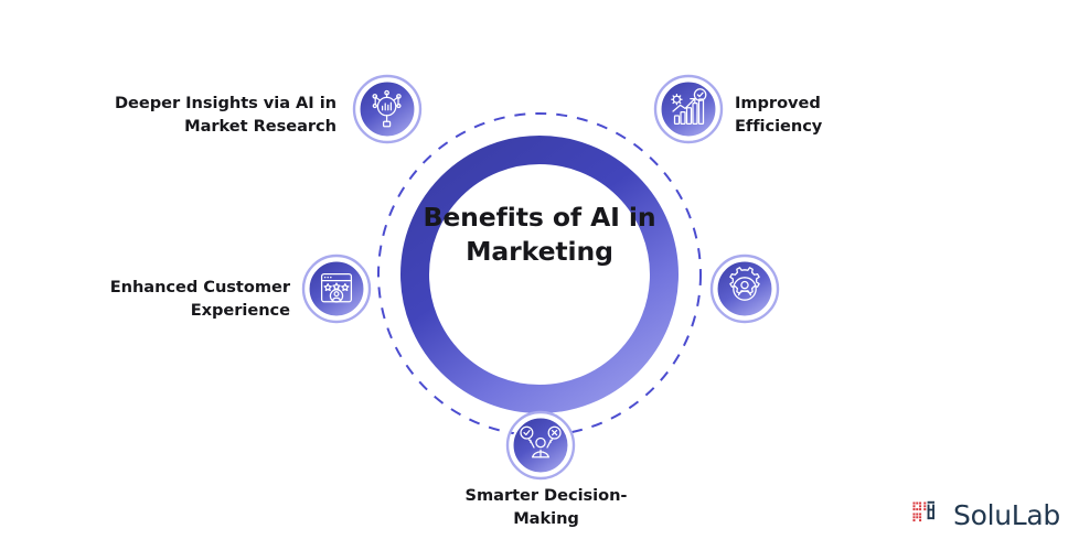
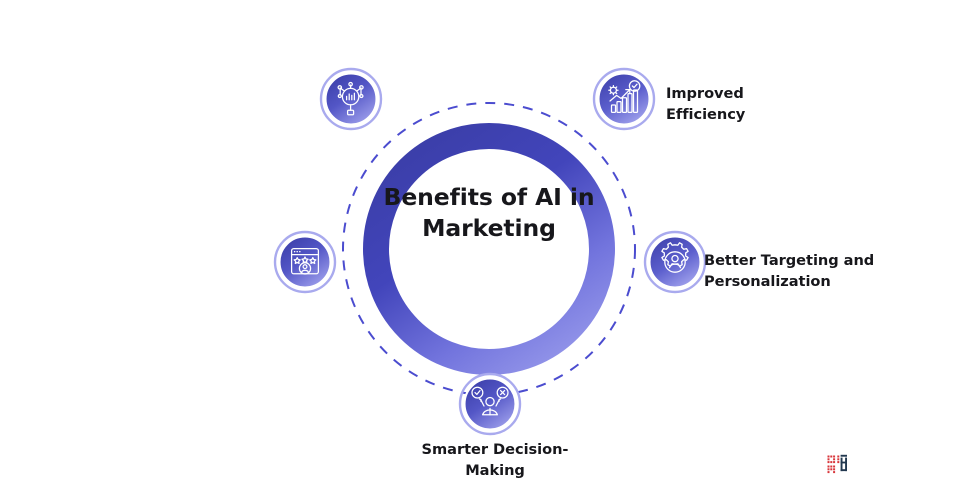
  Benefits of AI in
  Marketing
- Deeper Insights via AI in
- Market Research
  Improved
  Efficiency
+ Better Targeting and
+ Personalization
  Smarter Decision-
  Making
- Enhanced Customer
- Experience
- SoluLab
